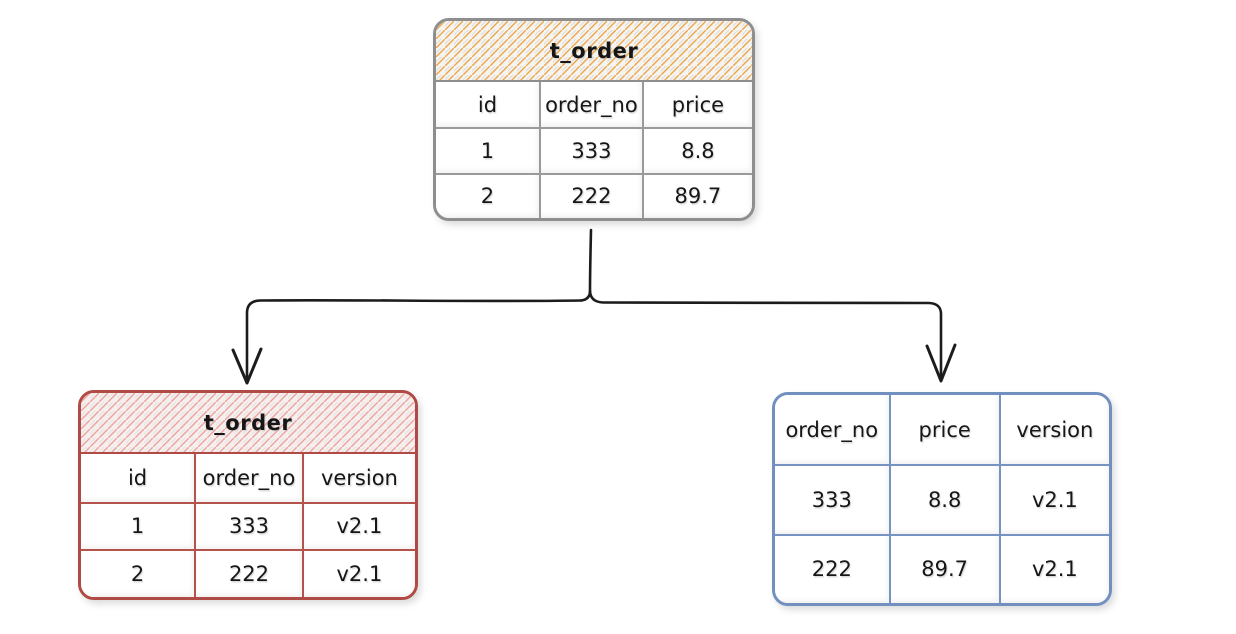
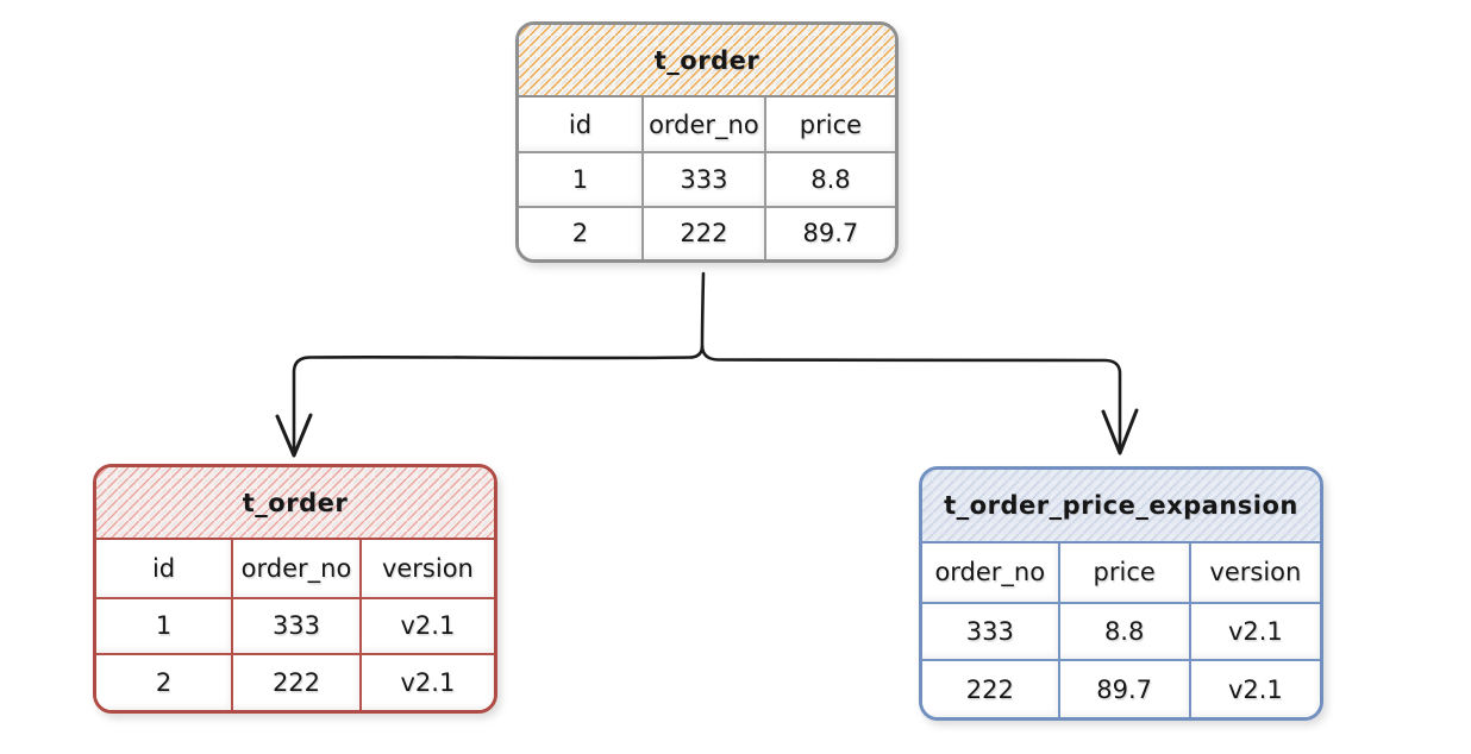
  t_order
  id
  order_no
  price
  1
  333
  8.8
  2
  222
  89.7
  t_order
  id
  order_no
  version
  1
  333
  v2.1
  2
  222
  v2.1
+ t_order_price_expansion
  order_no
  price
  version
  333
  8.8
  v2.1
  222
  89.7
  v2.1
